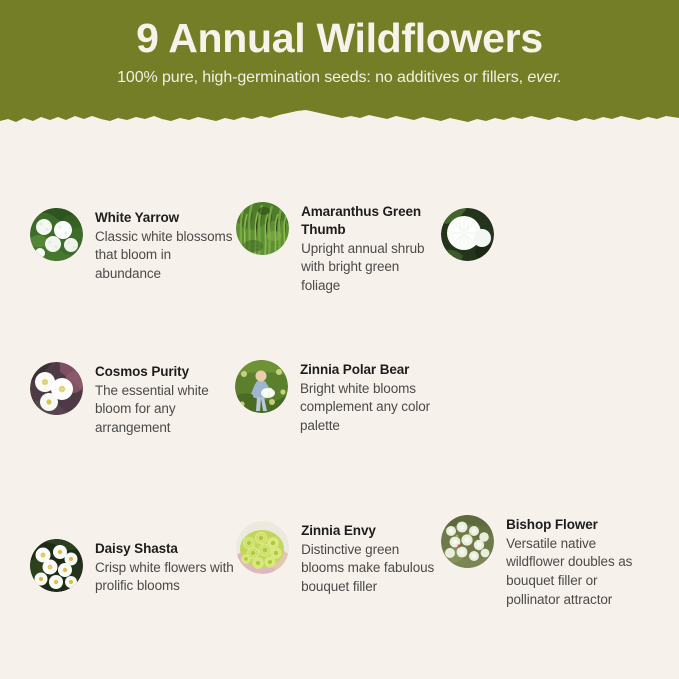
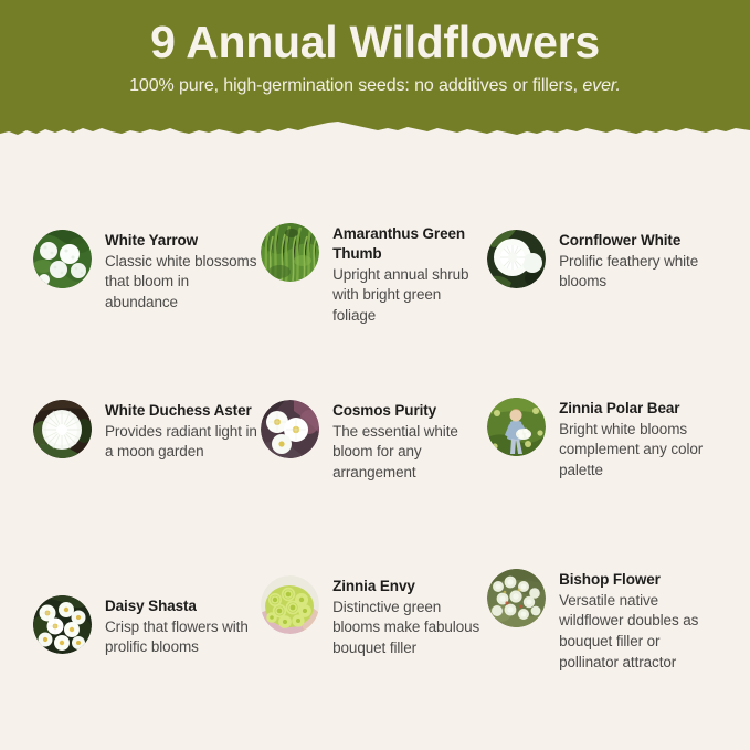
  9 Annual Wildflowers
  100% pure, high-germination seeds: no additives or fillers, ever.
  White Yarrow
  Classic white blossoms that bloom in abundance
  Amaranthus Green Thumb
  Upright annual shrub with bright green foliage
+ Cornflower White
+ Prolific feathery white blooms
+ White Duchess Aster
+ Provides radiant light in a moon garden
  Cosmos Purity
  The essential white bloom for any arrangement
  Zinnia Polar Bear
  Bright white blooms complement any color palette
  Daisy Shasta
- Crisp white flowers with prolific blooms
+ Crisp that flowers with prolific blooms
  Zinnia Envy
  Distinctive green blooms make fabulous bouquet filler
  Bishop Flower
  Versatile native wildflower doubles as bouquet filler or pollinator attractor
